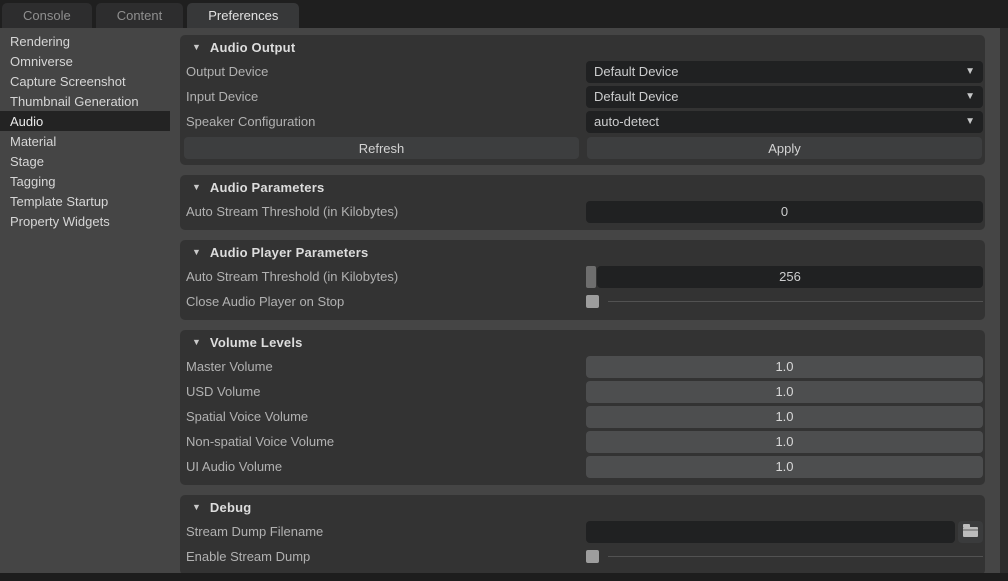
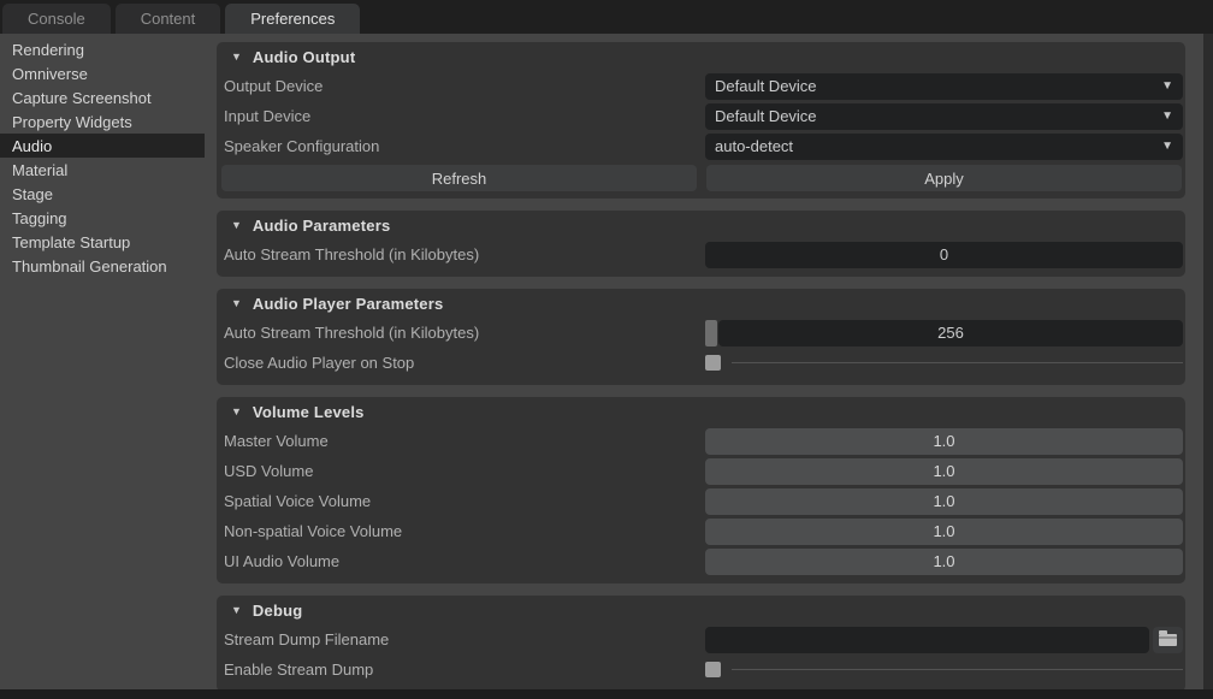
  Console
  Content
  Preferences
  Rendering
  Omniverse
  Capture Screenshot
- Thumbnail Generation
+ Property Widgets
  Audio
  Material
  Stage
  Tagging
  Template Startup
- Property Widgets
+ Thumbnail Generation
  ▼
  Audio Output
  Output Device
  Default Device
  ▼
  Input Device
  Default Device
  ▼
  Speaker Configuration
  auto-detect
  ▼
  Refresh
  Apply
  ▼
  Audio Parameters
  Auto Stream Threshold (in Kilobytes)
  0
  ▼
  Audio Player Parameters
  Auto Stream Threshold (in Kilobytes)
  256
  Close Audio Player on Stop
  ▼
  Volume Levels
  Master Volume
  1.0
  USD Volume
  1.0
  Spatial Voice Volume
  1.0
  Non-spatial Voice Volume
  1.0
  UI Audio Volume
  1.0
  ▼
  Debug
  Stream Dump Filename
  Enable Stream Dump
